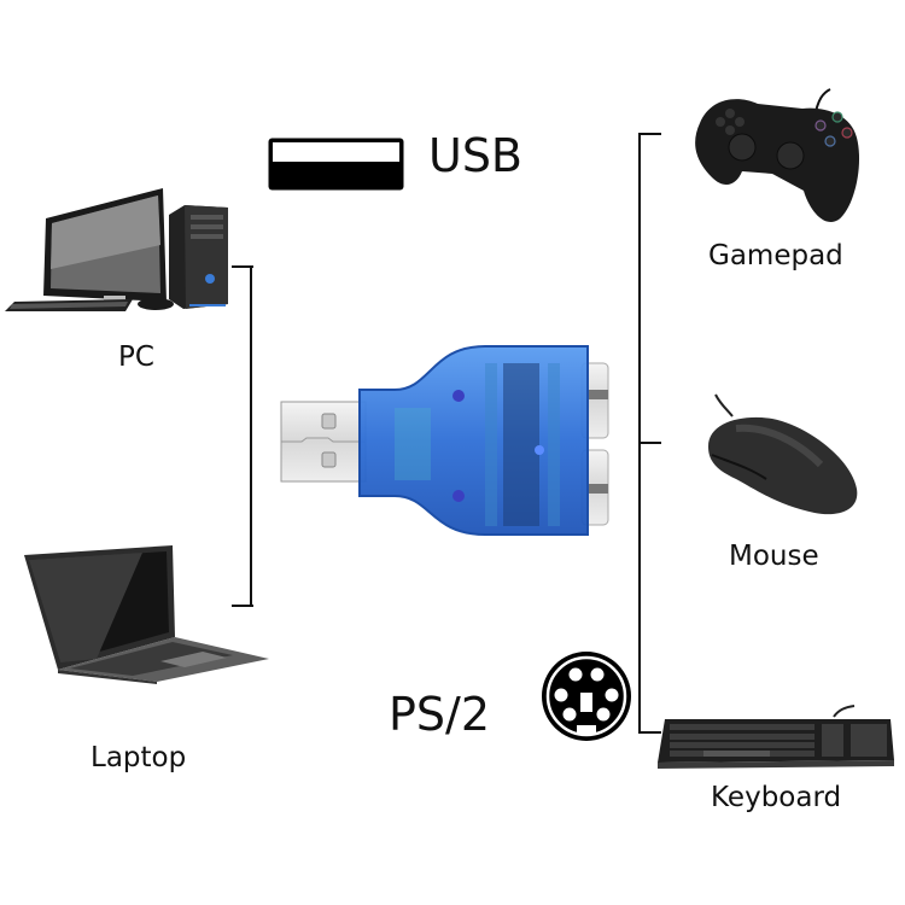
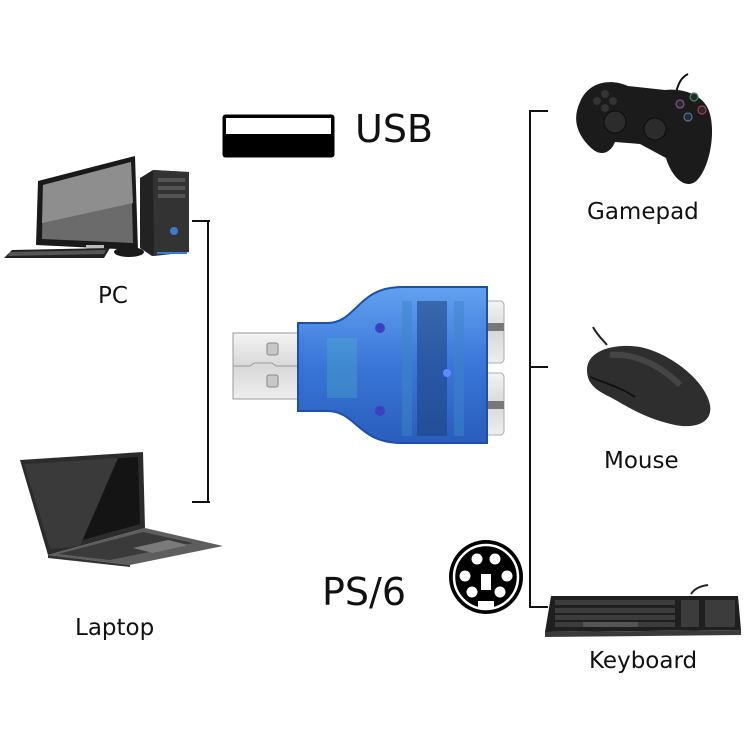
  USB
  PC
  Laptop
- PS/2
+ PS/6
  Gamepad
  Mouse
  Keyboard
